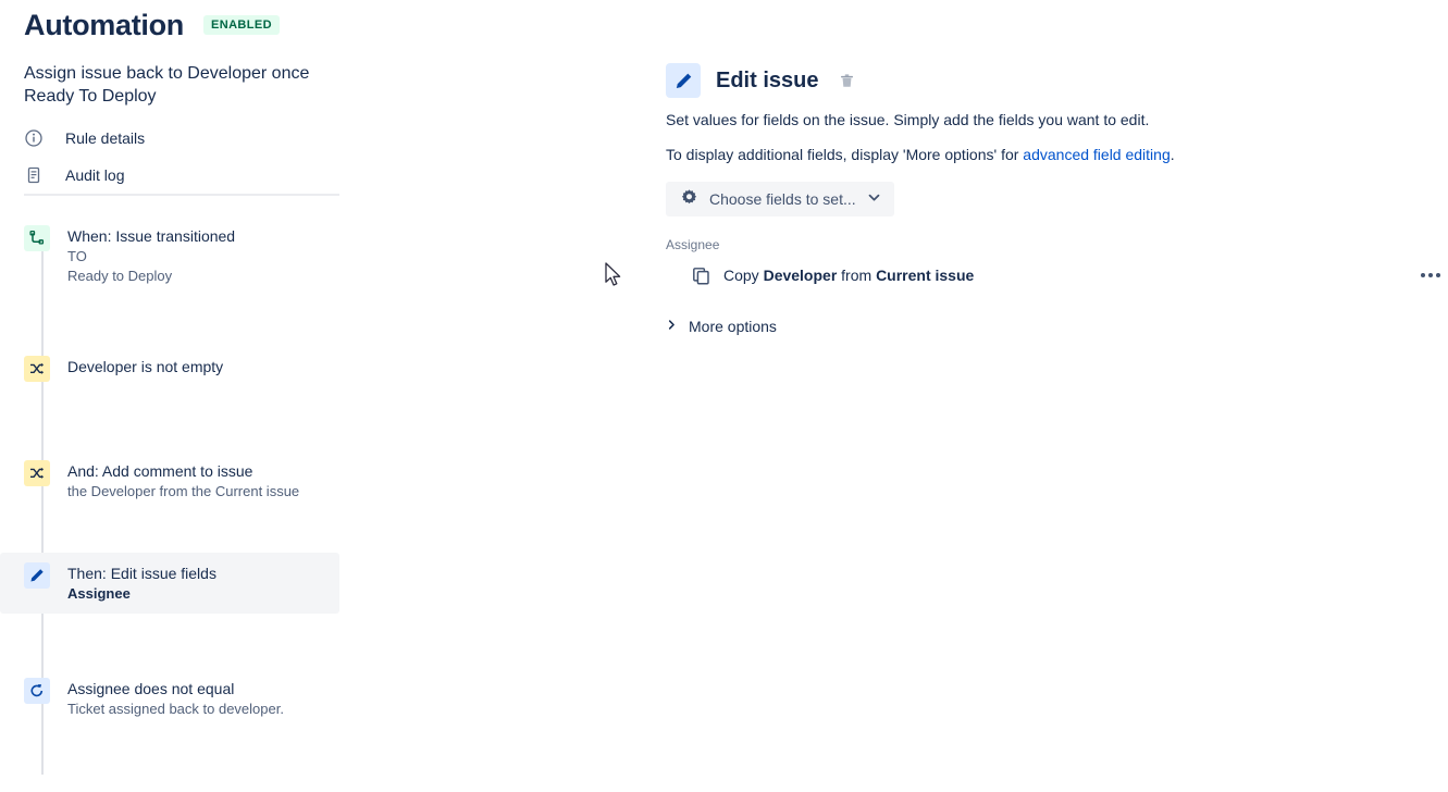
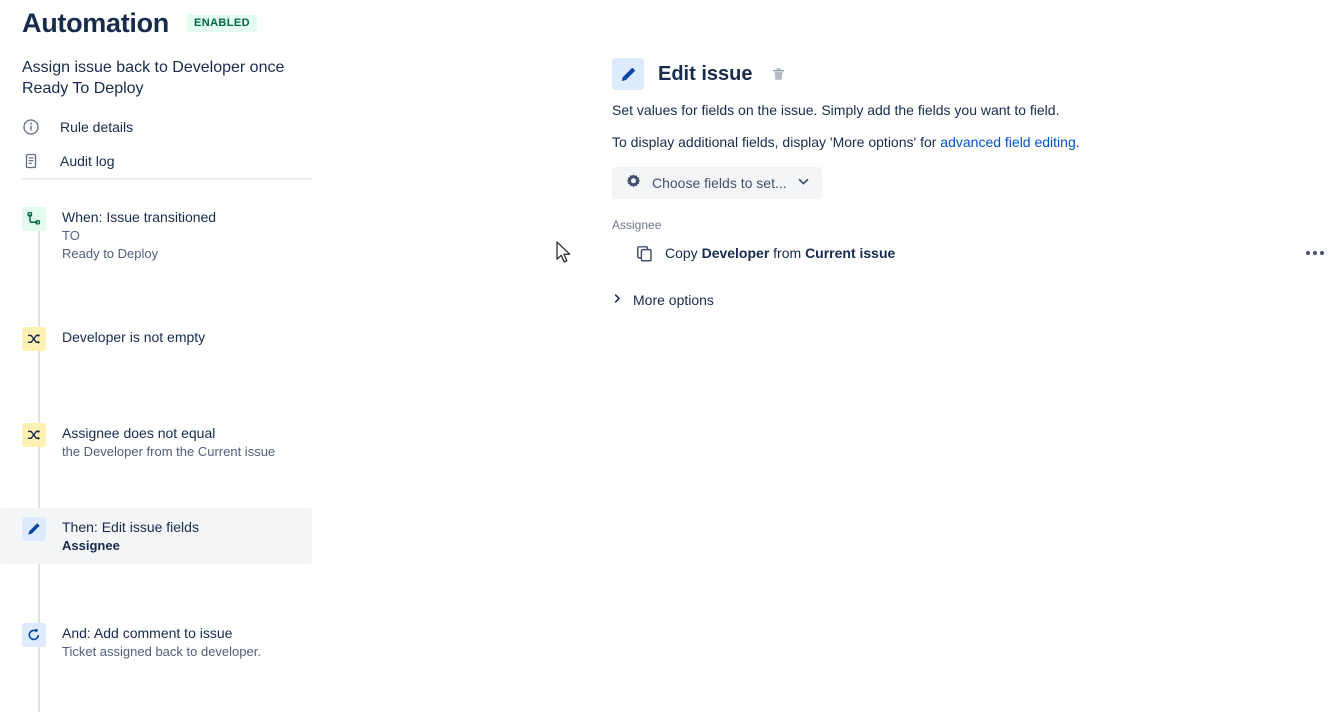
  Automation
  ENABLED
  Assign issue back to Developer once Ready To Deploy
  Rule details
  Audit log
  When: Issue transitioned
  TO
  Ready to Deploy
  Developer is not empty
- And: Add comment to issue
+ Assignee does not equal
  the Developer from the Current issue
  Then: Edit issue fields
  Assignee
- Assignee does not equal
+ And: Add comment to issue
  Ticket assigned back to developer.
  Edit issue
- Set values for fields on the issue. Simply add the fields you want to edit.
+ Set values for fields on the issue. Simply add the fields you want to field.
  To display additional fields, display 'More options' for advanced field editing.
  Choose fields to set...
  Assignee
  Copy Developer from Current issue
  More options
